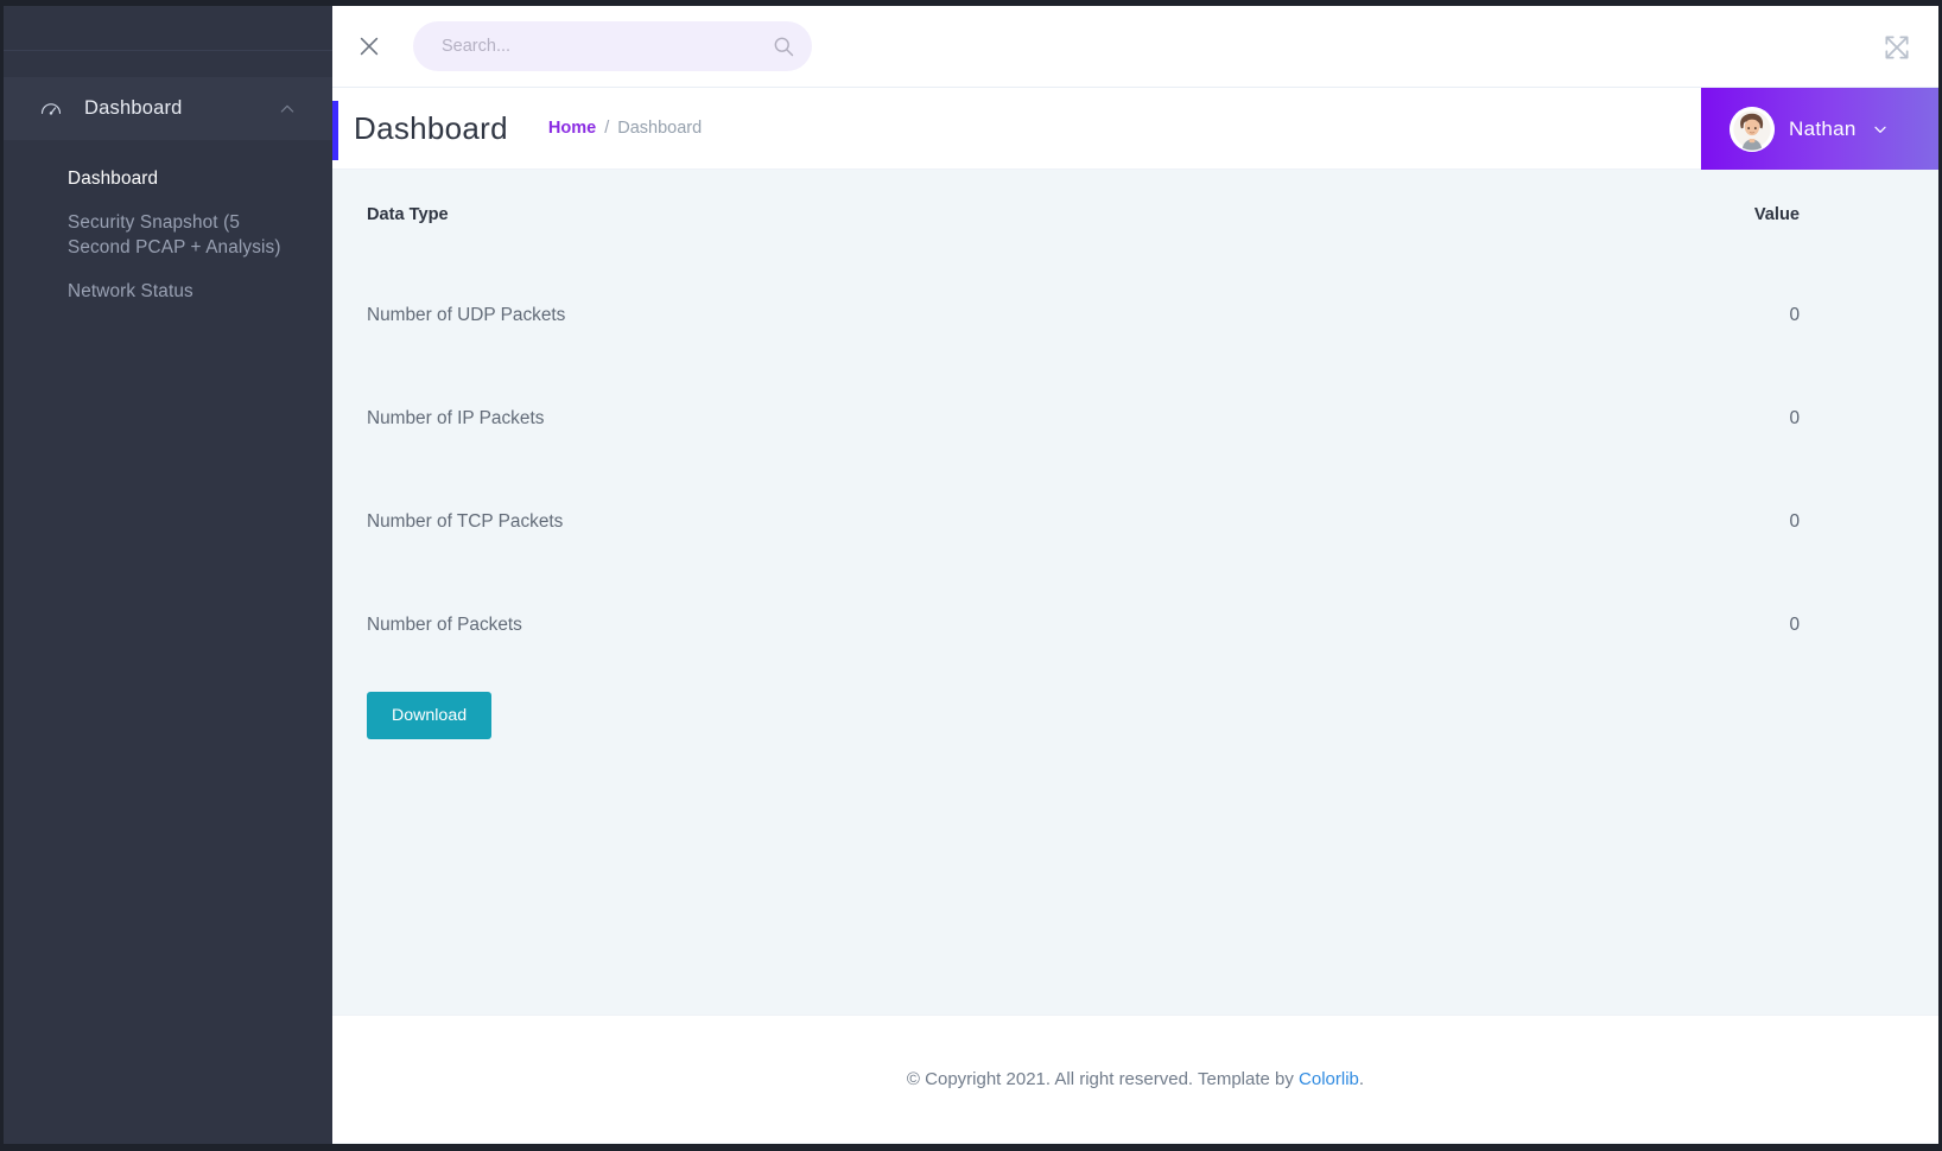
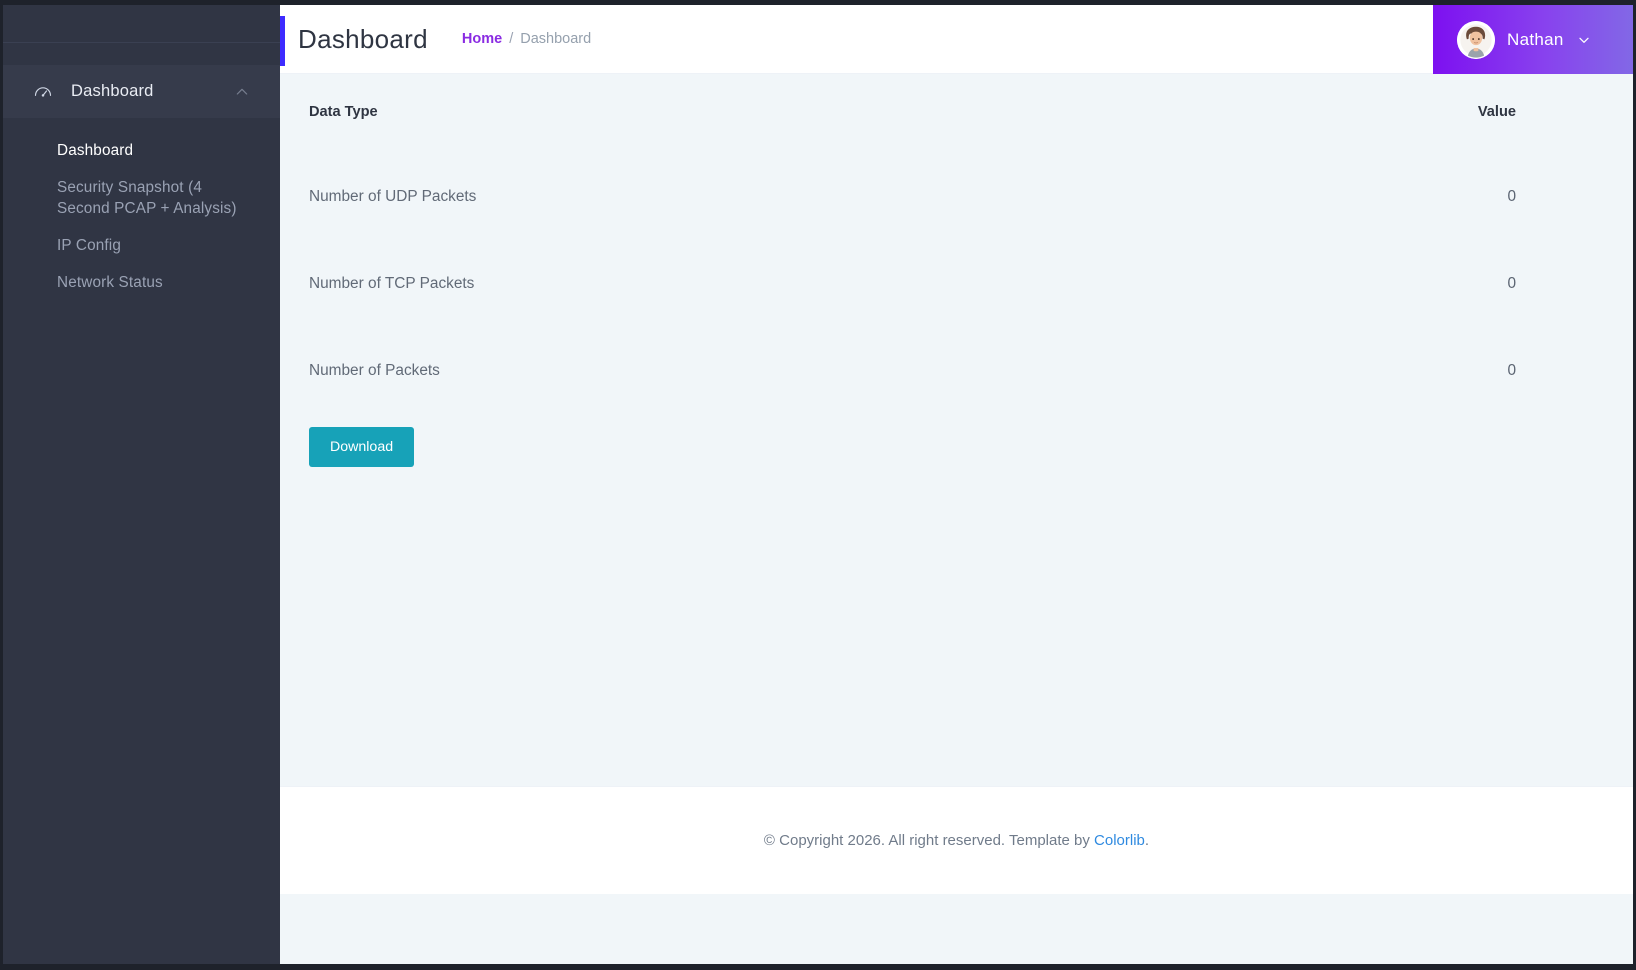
  Dashboard
  Dashboard
- Security Snapshot (5 Second PCAP + Analysis)
+ Security Snapshot (4 Second PCAP + Analysis)
+ IP Config
  Network Status
- Search...
  Dashboard
  Home
  /
  Dashboard
  Nathan
  Data Type	Value
  Number of UDP Packets	0
- Number of IP Packets	0
  Number of TCP Packets	0
  Number of Packets	0
  Download
- © Copyright 2021. All right reserved. Template by Colorlib.
+ © Copyright 2026. All right reserved. Template by Colorlib.
